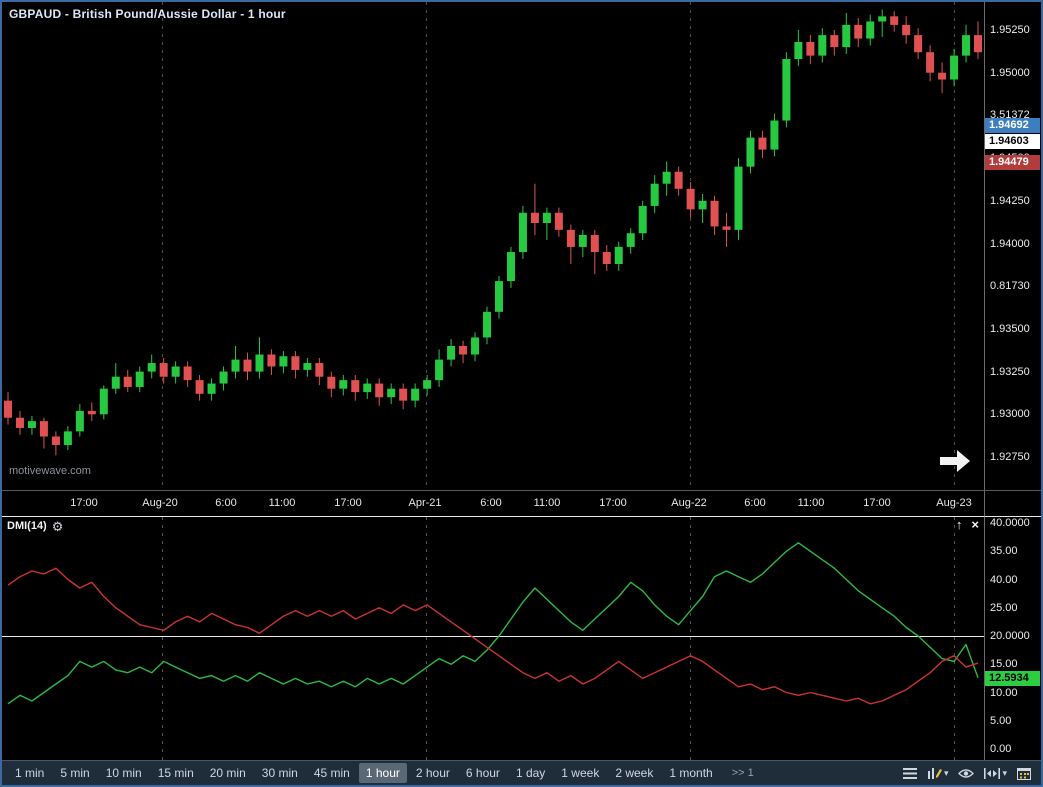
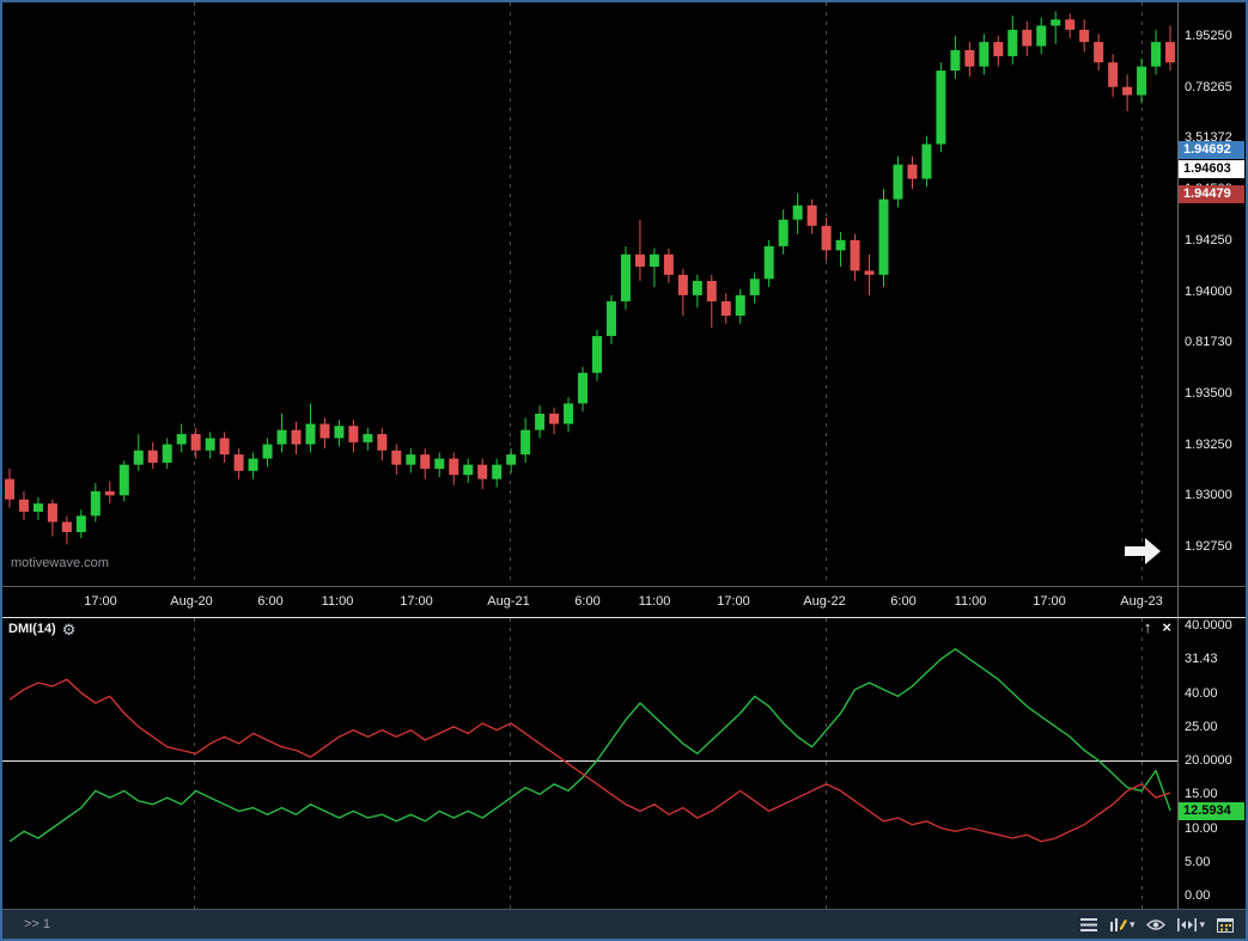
- GBPAUD - British Pound/Aussie Dollar - 1 hour
  motivewave.com
  1.95250
- 1.95000
+ 0.78265
  3.51372
  1.94250
  1.94000
  0.81730
  1.93500
  1.93250
  1.93000
  1.92750
  1.94692
  1.94603
  1.94479
  17:00
  Aug-20
  6:00
  11:00
  17:00
- Apr-21
+ Aug-21
  6:00
  11:00
  17:00
  Aug-22
  6:00
  11:00
  17:00
  Aug-23
  DMI(14)
  ⚙
  ↑
  ×
  40.0000
- 35.00
+ 31.43
  40.00
  25.00
  20.0000
  15.00
  10.00
  5.00
  0.00
  12.5934
- 1 min
- 5 min
- 10 min
- 15 min
- 20 min
- 30 min
- 45 min
- 1 hour
- 2 hour
- 6 hour
- 1 day
- 1 week
- 2 week
- 1 month
  >> 1
  ▾
  ▾
